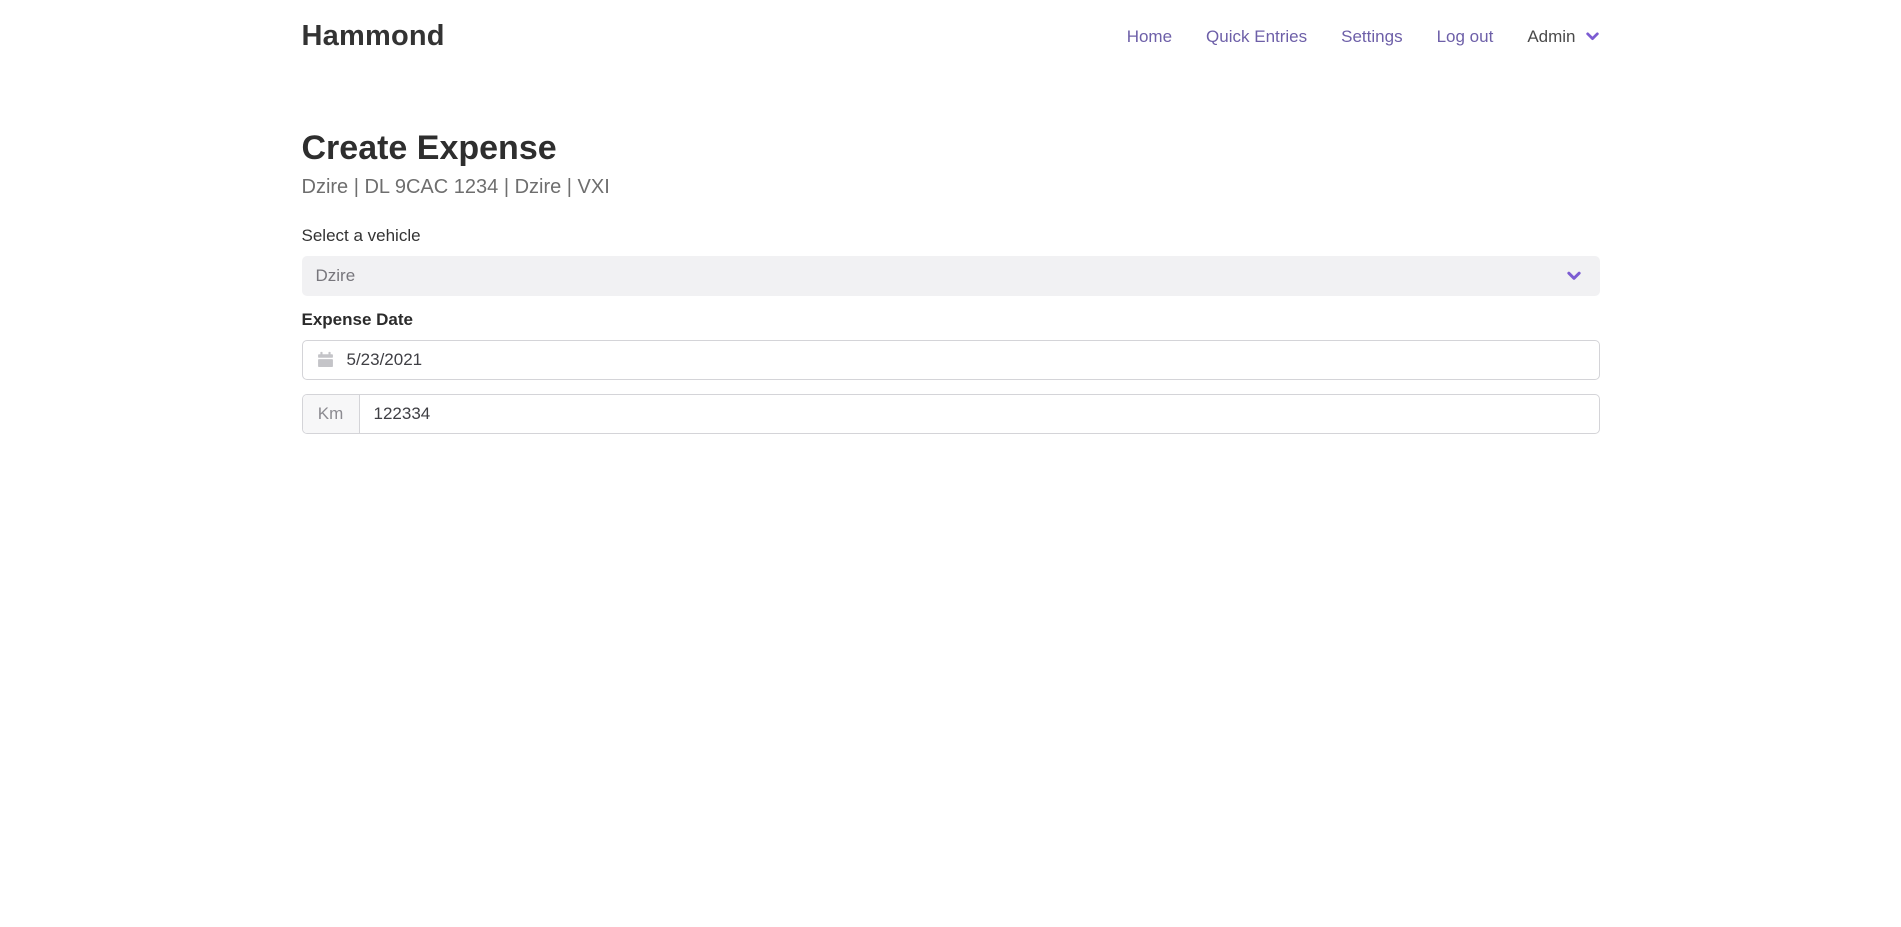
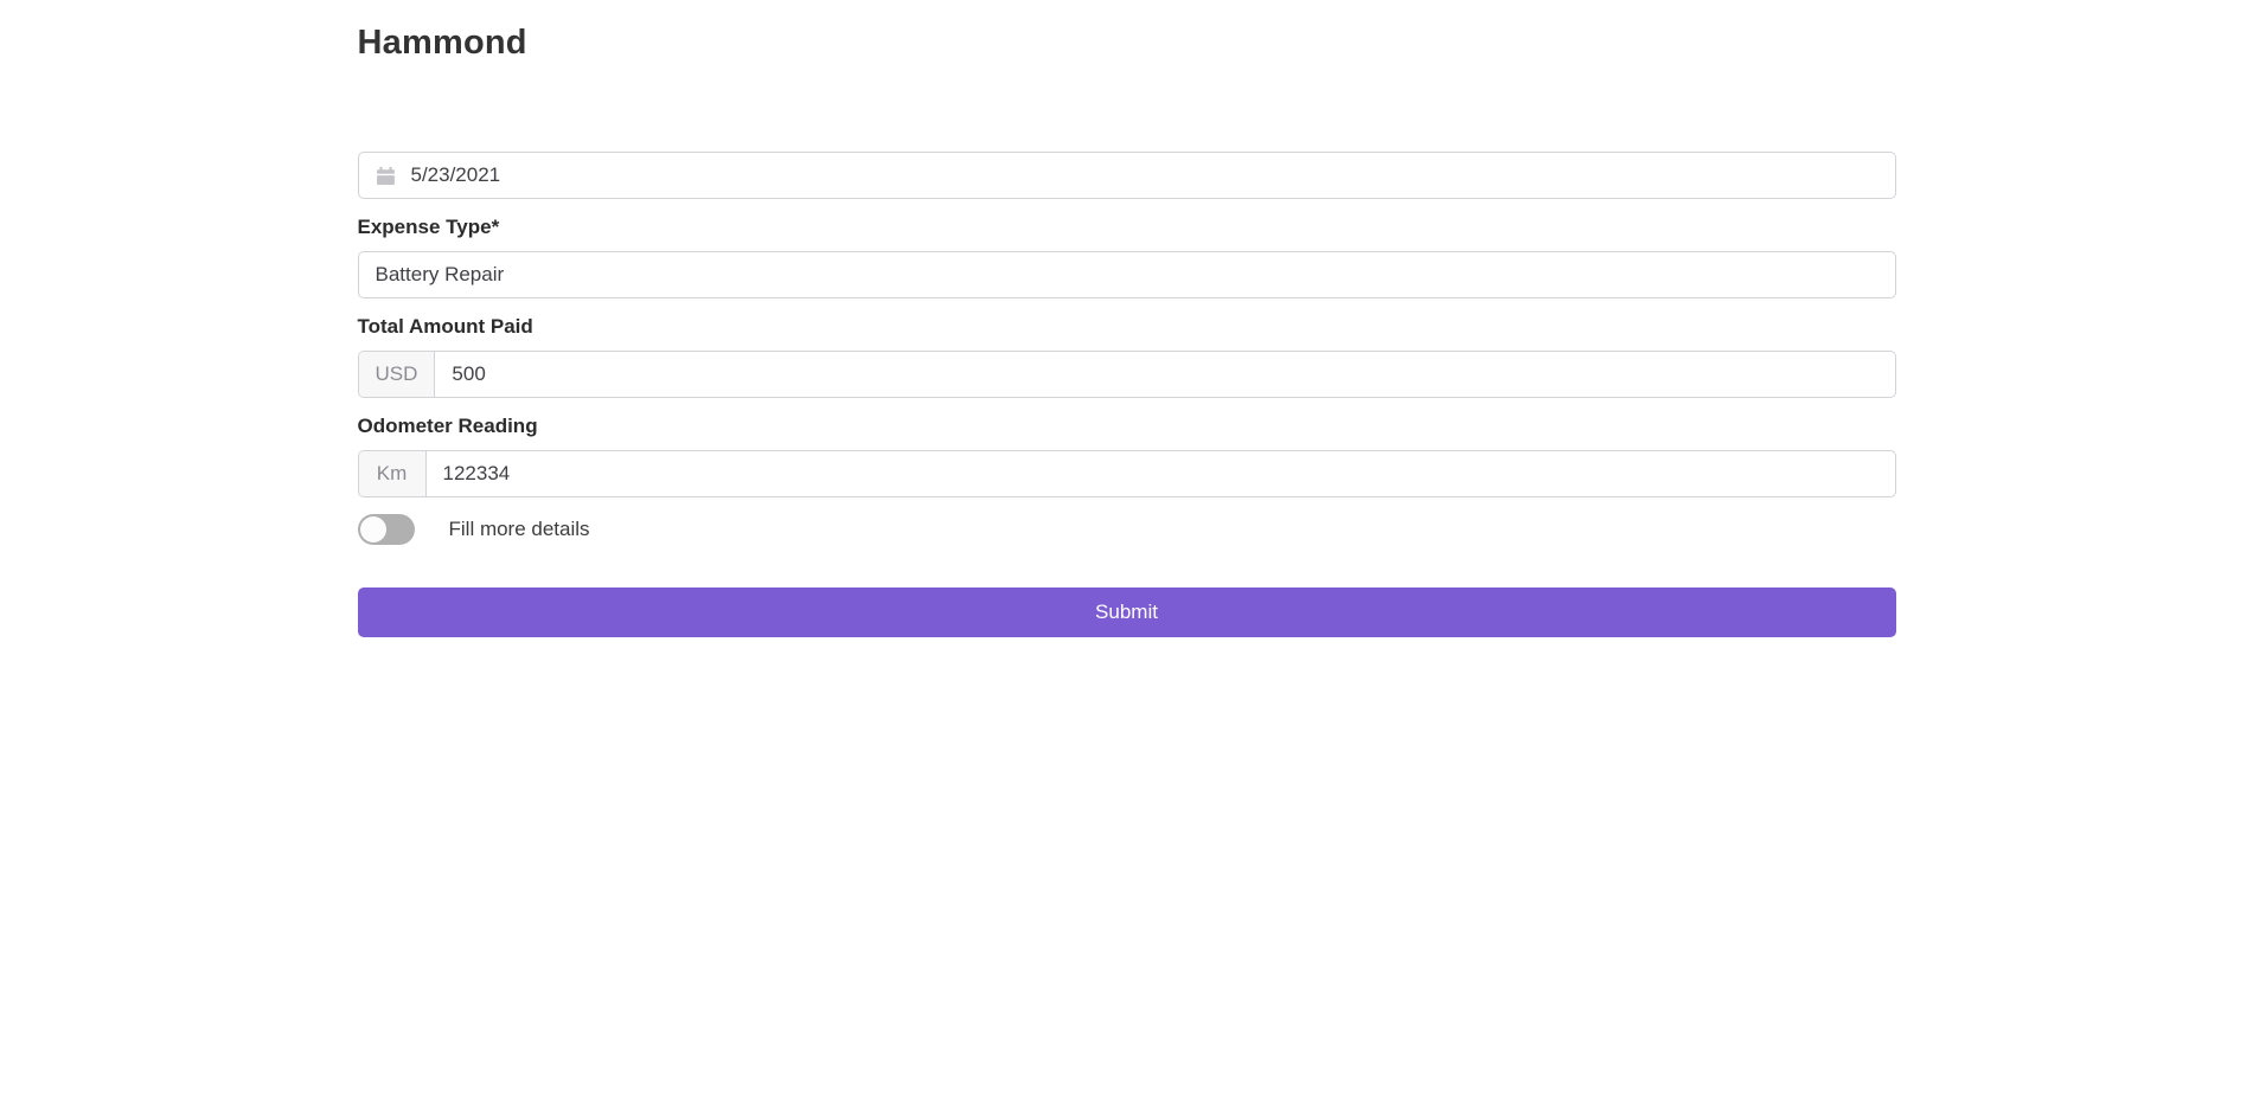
  Hammond
- Home
- Quick Entries
- Settings
- Log out
- Admin
- Create Expense
- Dzire | DL 9CAC 1234 | Dzire | VXI
- Select a vehicle
- Dzire
- Expense Date
  5/23/2021
+ Expense Type*
+ Battery Repair
+ Total Amount Paid
+ USD
+ 500
+ Odometer Reading
  Km
  122334
+ Fill more details
+ Submit
